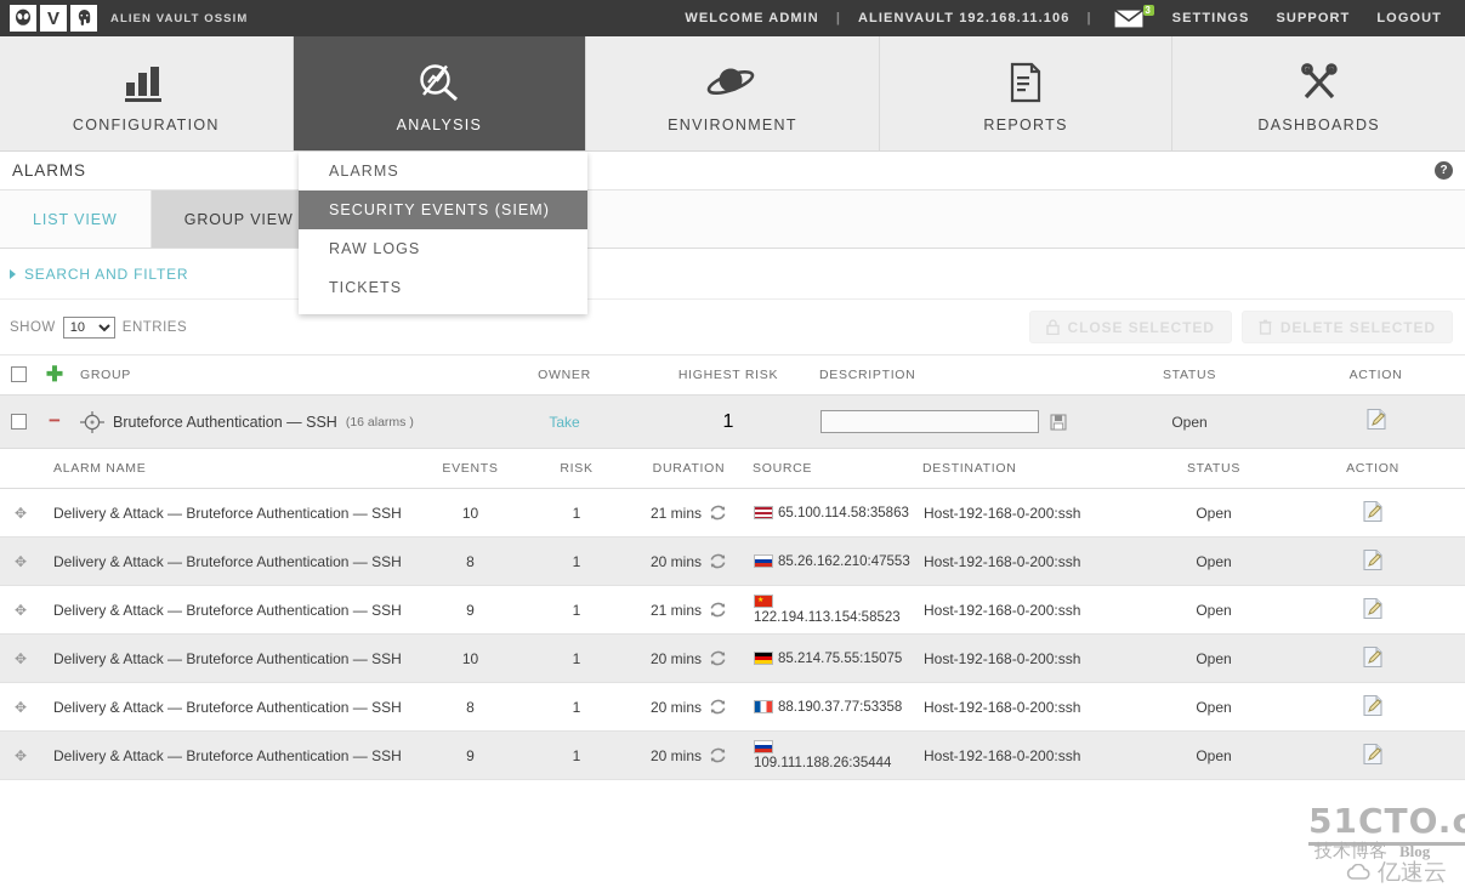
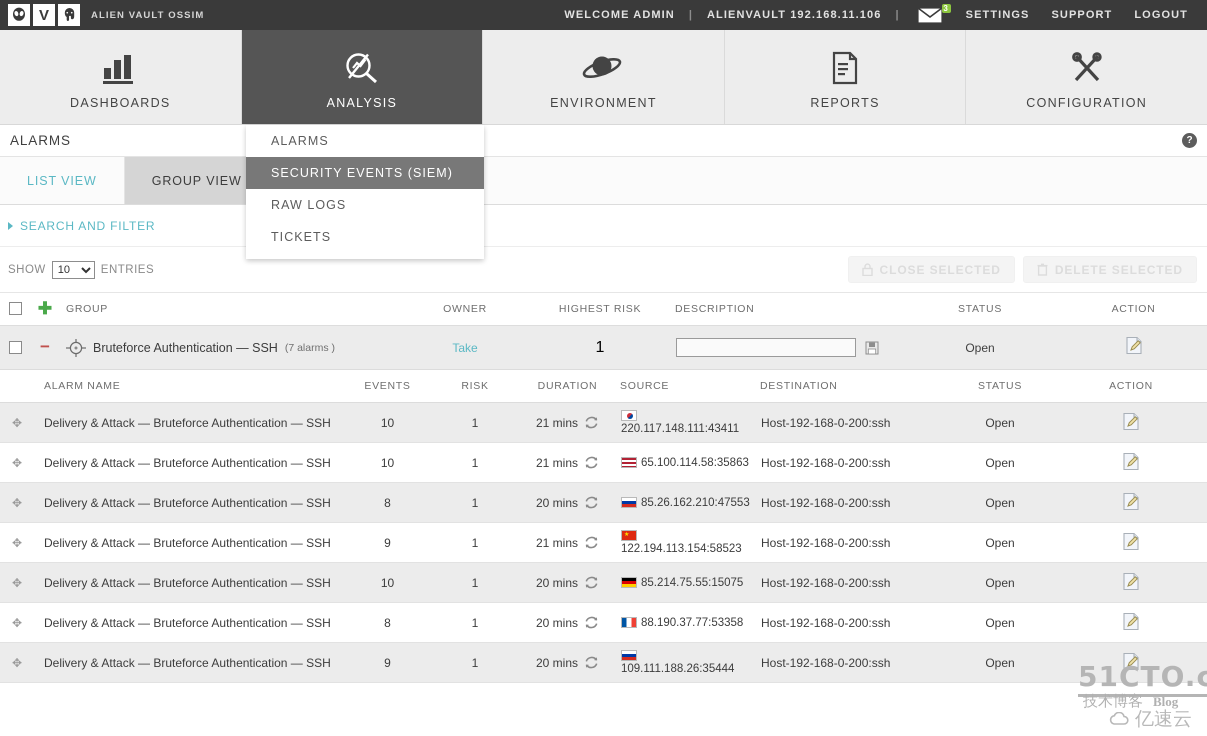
  V
  ALIEN VAULT OSSIM
  WELCOME ADMIN
  |
  ALIENVAULT 192.168.11.106
  |
  3
  SETTINGS
  SUPPORT
  LOGOUT
- CONFIGURATION
+ DASHBOARDS
  ANALYSIS
  ENVIRONMENT
  REPORTS
- DASHBOARDS
+ CONFIGURATION
  ALARMS
  SECURITY EVENTS (SIEM)
  RAW LOGS
  TICKETS
  ALARMS
  ?
  LIST VIEW
  GROUP VIEW
  SEARCH AND FILTER
  SHOW
  10
  ENTRIES
  CLOSE SELECTED
  DELETE SELECTED
  	✚	GROUP	OWNER	HIGHEST RISK	DESCRIPTION	STATUS	ACTION
- 	−	Bruteforce Authentication — SSH (16 alarms )	Take	1		Open
+ 	−	Bruteforce Authentication — SSH (7 alarms )	Take	1		Open
  	ALARM NAME	EVENTS	RISK	DURATION	SOURCE	DESTINATION	STATUS	ACTION
+ ✥	Delivery & Attack — Bruteforce Authentication — SSH	10	1	21 mins	220.117.148.111:43411	Host-192-168-0-200:ssh	Open
  ✥	Delivery & Attack — Bruteforce Authentication — SSH	10	1	21 mins	65.100.114.58:35863	Host-192-168-0-200:ssh	Open
  ✥	Delivery & Attack — Bruteforce Authentication — SSH	8	1	20 mins	85.26.162.210:47553	Host-192-168-0-200:ssh	Open
  ✥	Delivery & Attack — Bruteforce Authentication — SSH	9	1	21 mins	122.194.113.154:58523	Host-192-168-0-200:ssh	Open
  ✥	Delivery & Attack — Bruteforce Authentication — SSH	10	1	20 mins	85.214.75.55:15075	Host-192-168-0-200:ssh	Open
  ✥	Delivery & Attack — Bruteforce Authentication — SSH	8	1	20 mins	88.190.37.77:53358	Host-192-168-0-200:ssh	Open
  ✥	Delivery & Attack — Bruteforce Authentication — SSH	9	1	20 mins	109.111.188.26:35444	Host-192-168-0-200:ssh	Open
  51CTO.c
  技术博客 Blog
  亿速云
